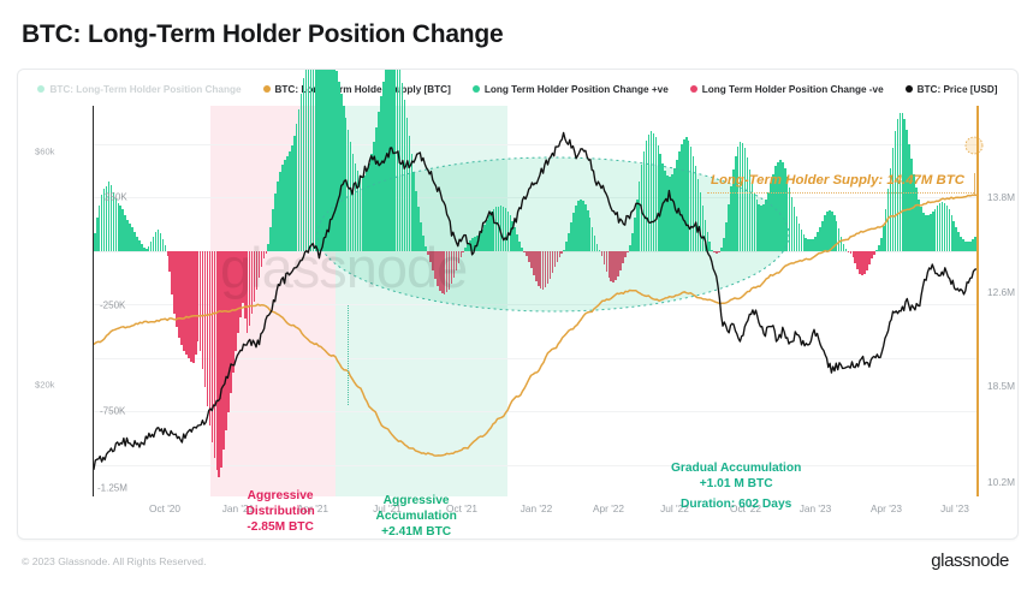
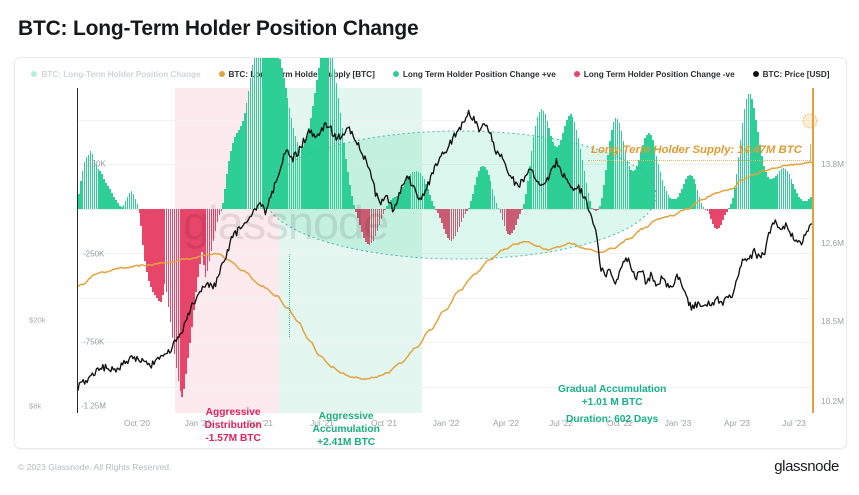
  BTC: Long-Term Holder Position Change
  BTC: Long-Term Holder Position Change
  Long Term Holder Position Change +ve
  Long Term Holder Position Change -ve
  BTC: Price [USD]
  glassnode
- $60k
  $20k
+ $8k
  250K
  -250K
  -750K
  -1.25M
  13.8M
  12.6M
  18.5M
  10.2M
  Oct '20
  Jan '21
  Apr '21
  Jul '21
  Oct '21
  Jan '22
  Apr '22
  Jul '22
  Oct '22
  Jan '23
  Apr '23
  Jul '23
  Long-Term Holder Supply: 14.47M BTC
  Aggressive
  Distribution
- -2.85M BTC
+ -1.57M BTC
  Aggressive
  Accumulation
  +2.41M BTC
  Gradual Accumulation
  +1.01 M BTC
  Duration: 602 Days
  © 2023 Glassnode. All Rights Reserved.
  glassnode
